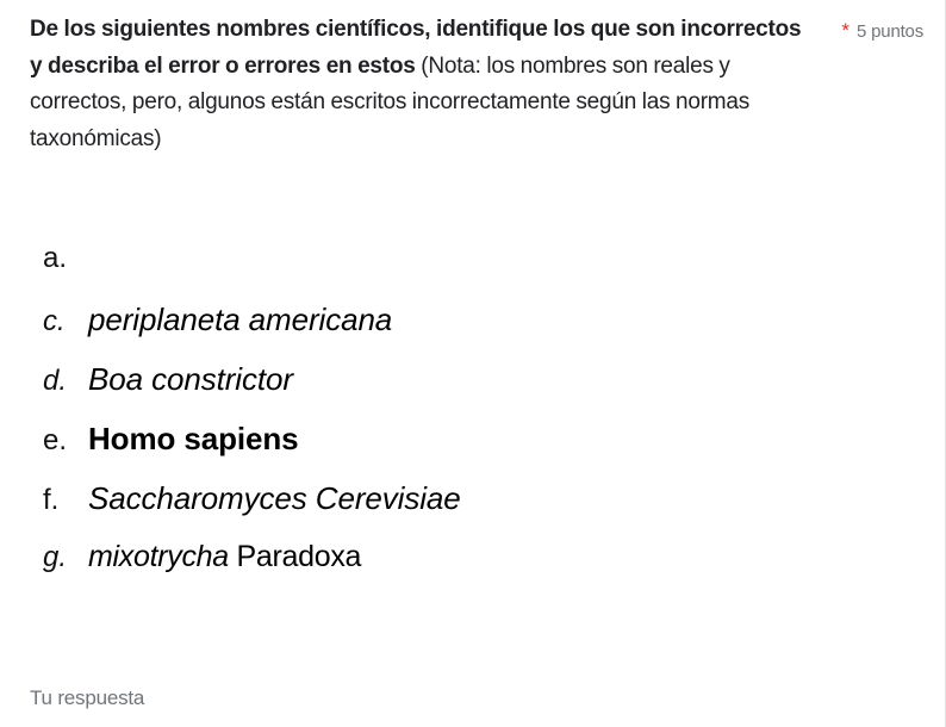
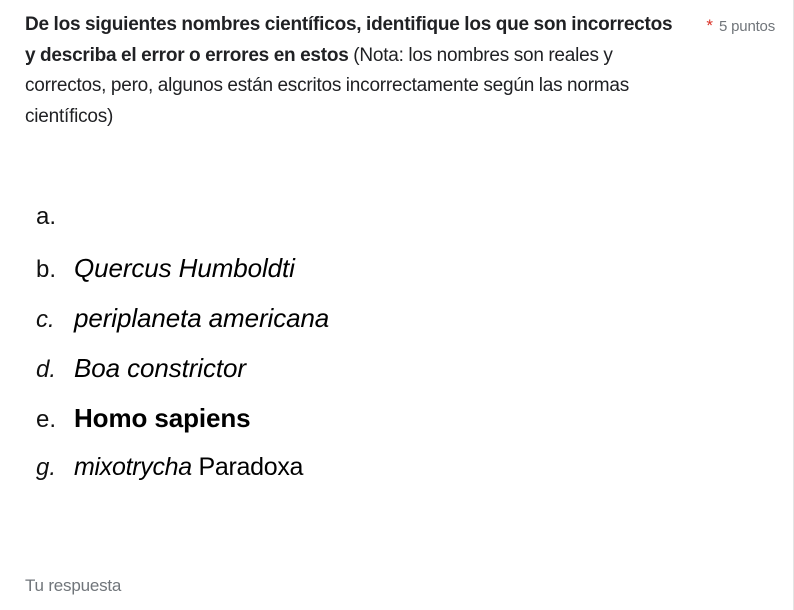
- De los siguientes nombres científicos, identifique los que son incorrectos y describa el error o errores en estos (Nota: los nombres son reales y correctos, pero, algunos están escritos incorrectamente según las normas taxonómicas)
+ De los siguientes nombres científicos, identifique los que son incorrectos y describa el error o errores en estos (Nota: los nombres son reales y correctos, pero, algunos están escritos incorrectamente según las normas científicos)
  *
  5 puntos
  a.
+ b.
+ Quercus Humboldti
  c.
  periplaneta americana
  d.
  Boa constrictor
  e.
  Homo sapiens
- f.
- Saccharomyces Cerevisiae
  g.
  mixotrycha Paradoxa
  Tu respuesta
